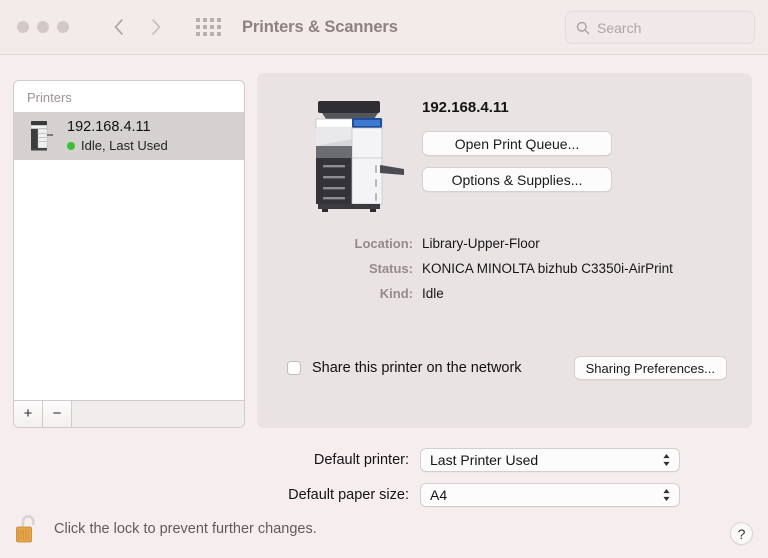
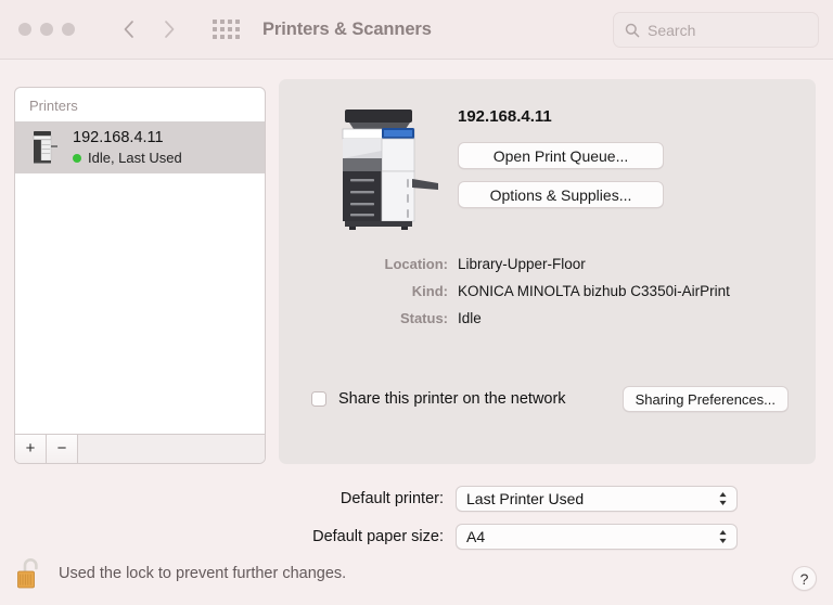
  Printers & Scanners
  Search
  Printers
  192.168.4.11
  Idle, Last Used
  +
  −
  192.168.4.11
  Open Print Queue...
  Options & Supplies...
  Location:
  Library-Upper-Floor
- Status:
+ Kind:
  KONICA MINOLTA bizhub C3350i-AirPrint
- Kind:
+ Status:
  Idle
  Share this printer on the network
  Sharing Preferences...
  Default printer:
  Last Printer Used
  Default paper size:
  A4
- Click the lock to prevent further changes.
+ Used the lock to prevent further changes.
  ?
